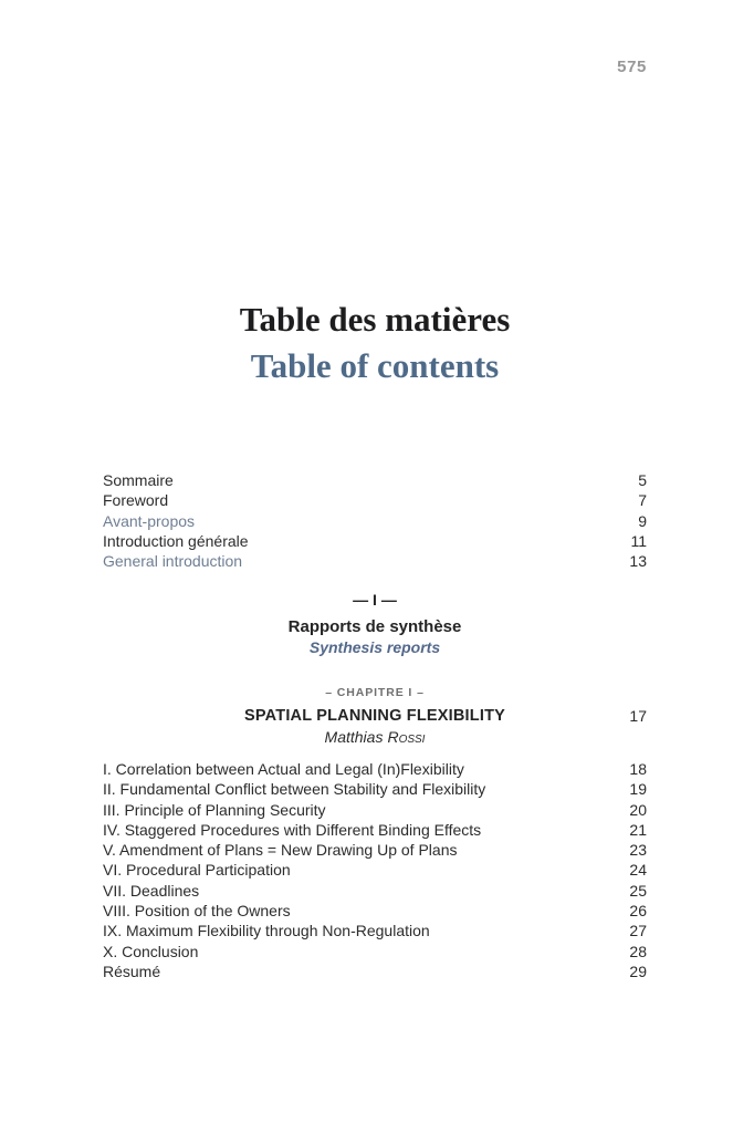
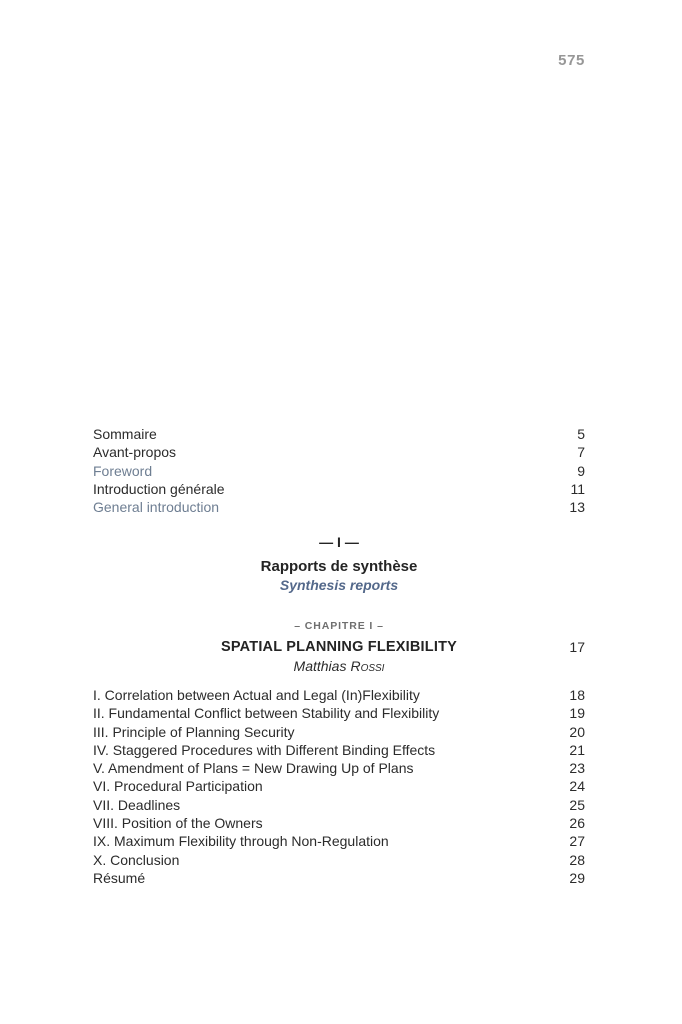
  575
- Table des matières
- Table of contents
  Sommaire
  5
- Foreword
+ Avant-propos
  7
- Avant-propos
+ Foreword
  9
  Introduction générale
  11
  General introduction
  13
  — I —
  Rapports de synthèse
  Synthesis reports
  – CHAPITRE I –
  SPATIAL PLANNING FLEXIBILITY
  17
  Matthias Rossi
  I. Correlation between Actual and Legal (In)Flexibility
  18
  II. Fundamental Conflict between Stability and Flexibility
  19
  III. Principle of Planning Security
  20
  IV. Staggered Procedures with Different Binding Effects
  21
  V. Amendment of Plans = New Drawing Up of Plans
  23
  VI. Procedural Participation
  24
  VII. Deadlines
  25
  VIII. Position of the Owners
  26
  IX. Maximum Flexibility through Non-Regulation
  27
  X. Conclusion
  28
  Résumé
  29
